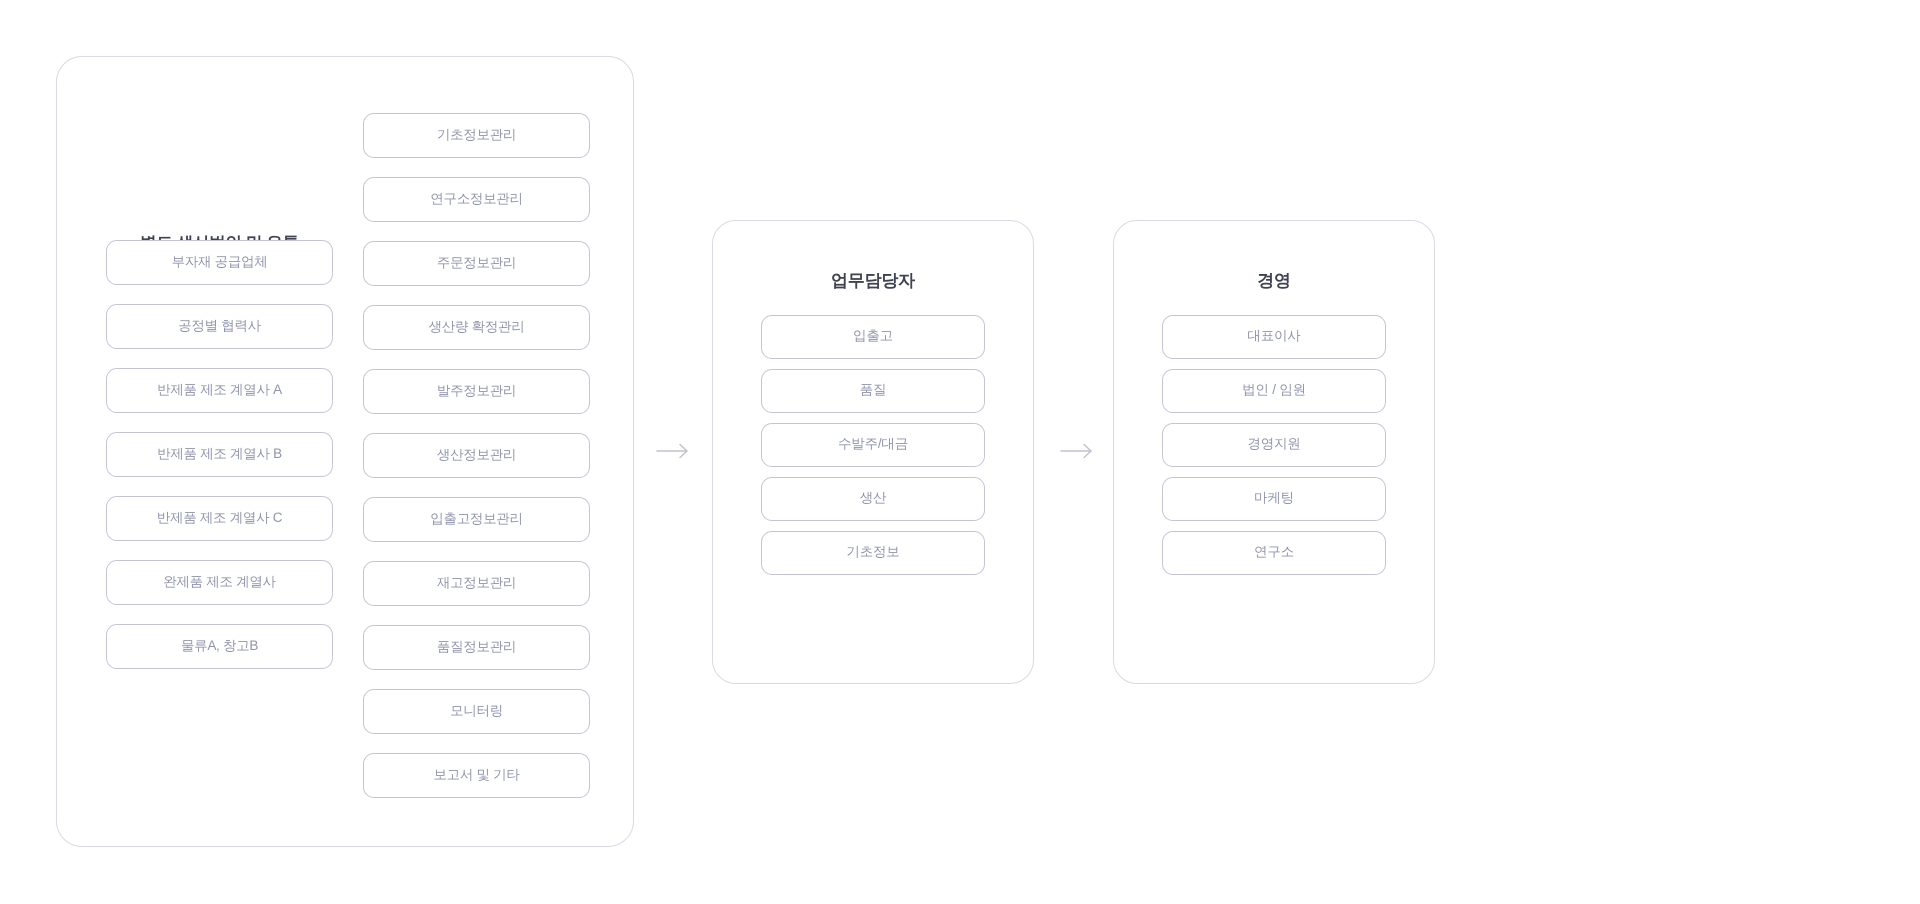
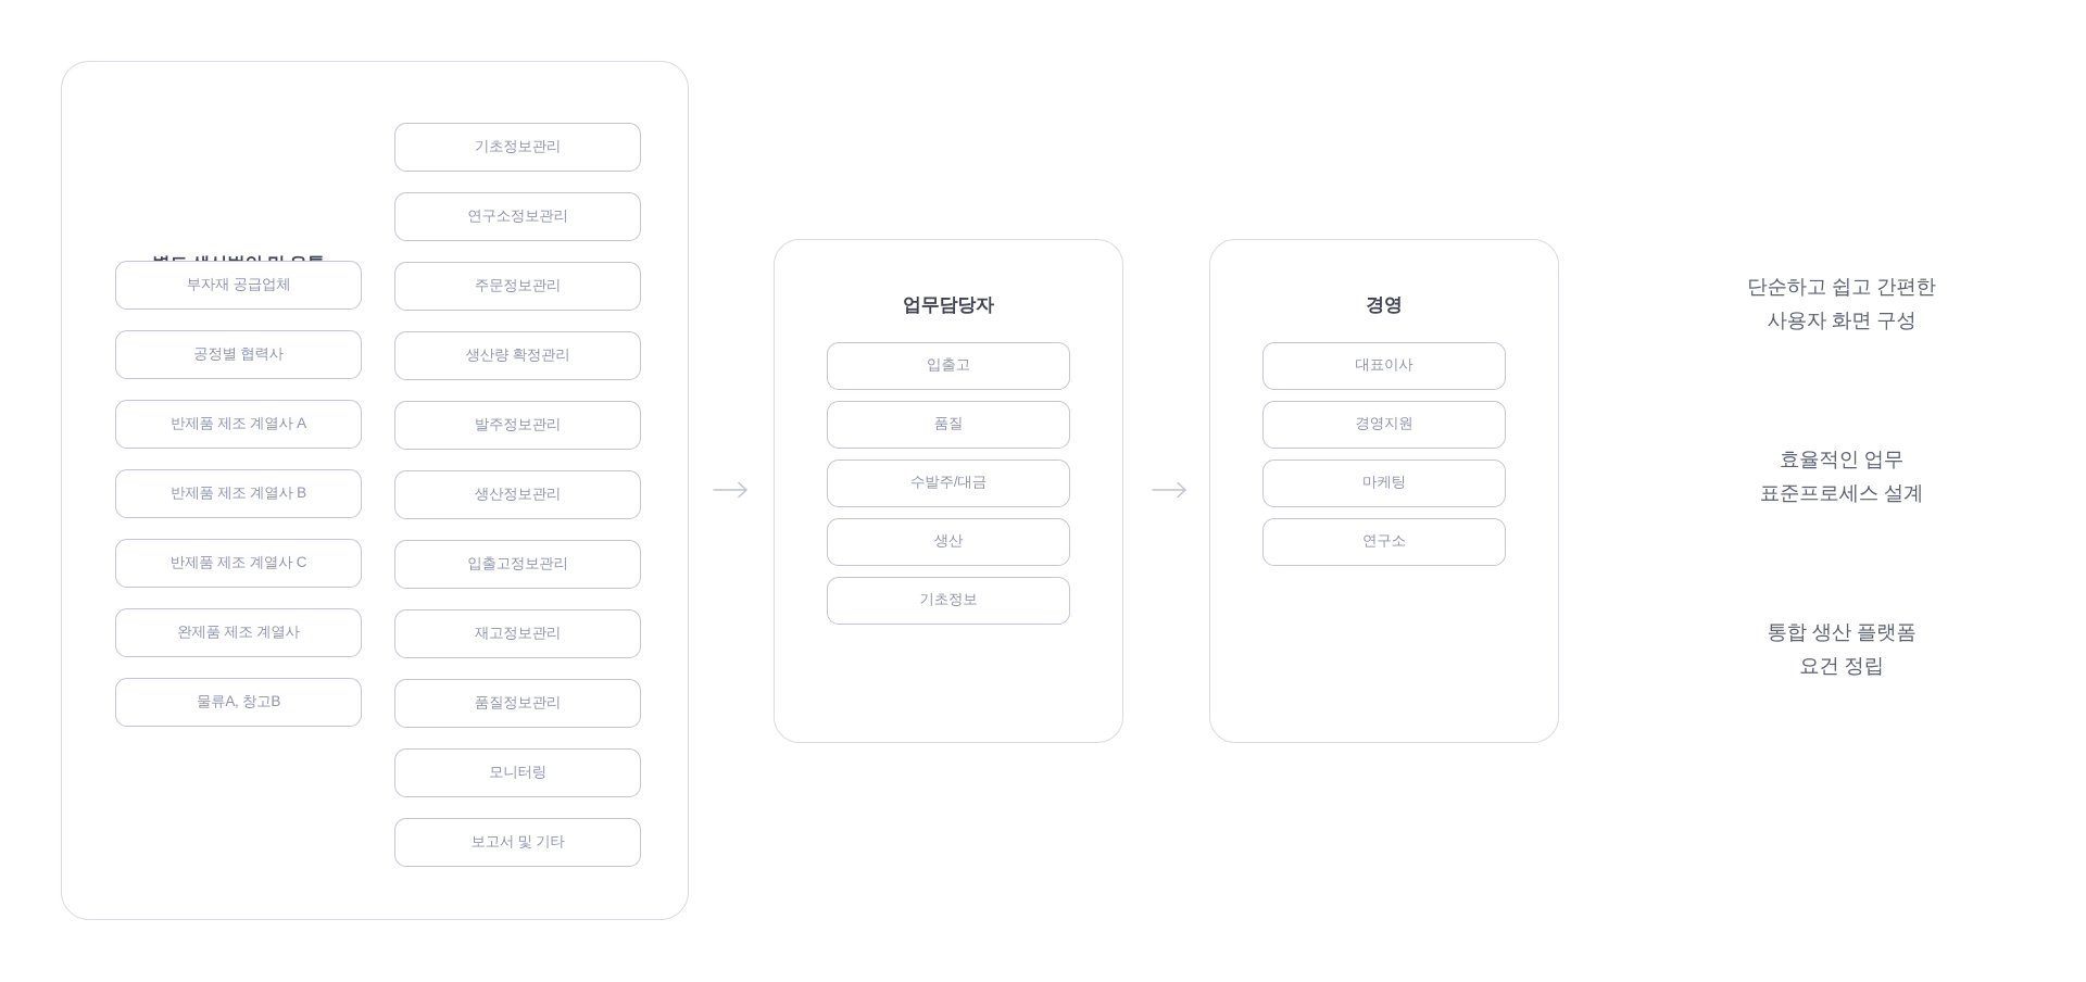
  부자재 공급업체
  공정별 협력사
  반제품 제조 계열사 A
  반제품 제조 계열사 B
  반제품 제조 계열사 C
  완제품 제조 계열사
  물류A, 창고B
  기초정보관리
  연구소정보관리
  주문정보관리
  생산량 확정관리
  발주정보관리
  생산정보관리
  입출고정보관리
  재고정보관리
  품질정보관리
  모니터링
  보고서 및 기타
  업무담당자
  입출고
  품질
  수발주/대금
  생산
  기초정보
  경영
  대표이사
- 법인 / 임원
  경영지원
  마케팅
  연구소
+ 단순하고 쉽고 간편한
+ 사용자 화면 구성
+ 효율적인 업무
+ 표준프로세스 설계
+ 통합 생산 플랫폼
+ 요건 정립
